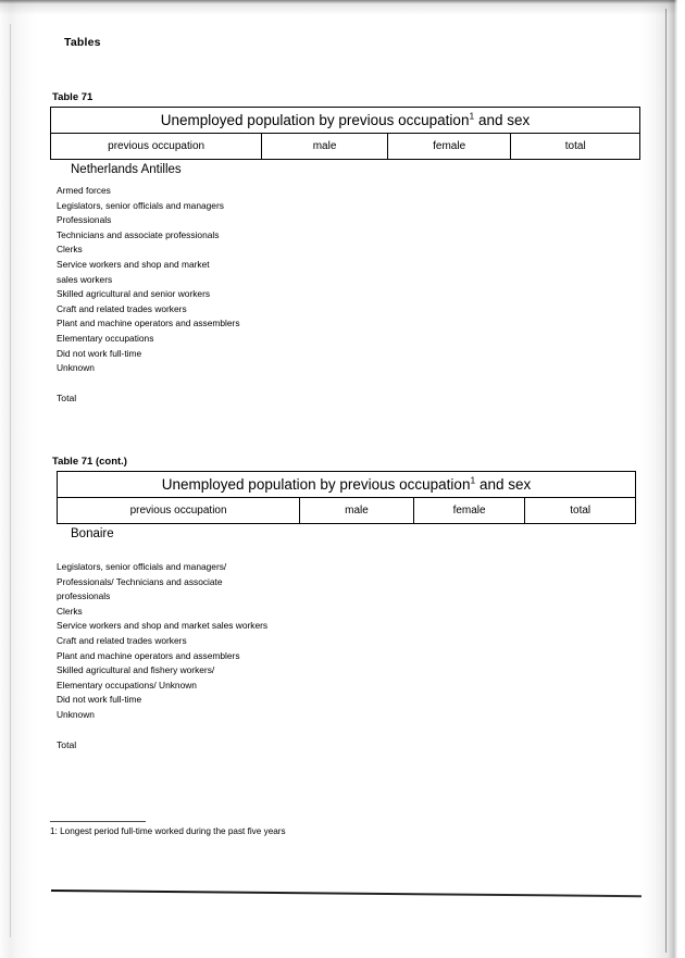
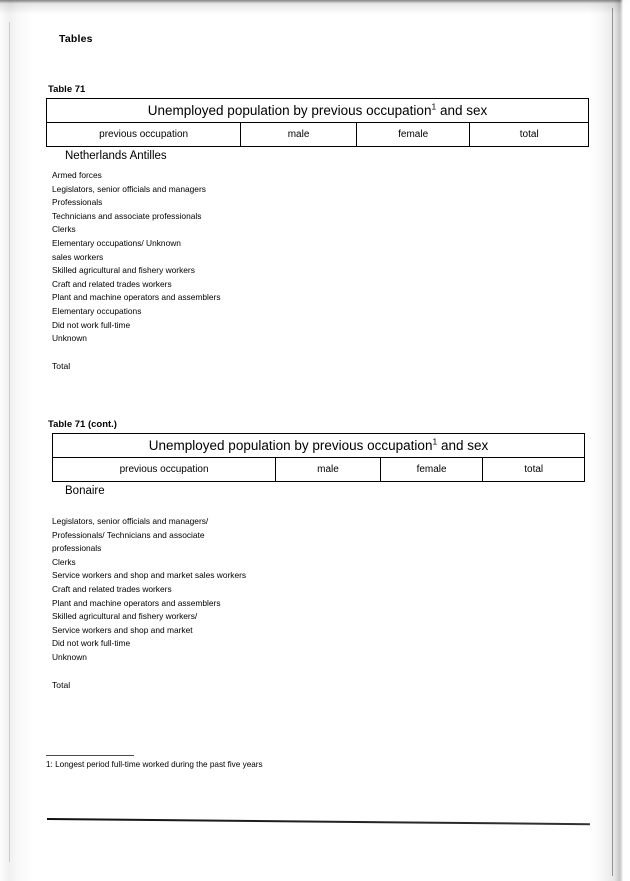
  Tables
  Table 71
  Unemployed population by previous occupation1 and sex
  previous occupation
  male
  female
  total
  Netherlands Antilles
  Armed forces
  Legislators, senior officials and managers
  Professionals
  Technicians and associate professionals
  Clerks
- Service workers and shop and market
+ Elementary occupations/ Unknown
  sales workers
- Skilled agricultural and senior workers
+ Skilled agricultural and fishery workers
  Craft and related trades workers
  Plant and machine operators and assemblers
  Elementary occupations
  Did not work full-time
  Unknown
  Total
  Table 71 (cont.)
  Unemployed population by previous occupation1 and sex
  previous occupation
  male
  female
  total
  Bonaire
  Legislators, senior officials and managers/
  Professionals/ Technicians and associate
  professionals
  Clerks
  Service workers and shop and market sales workers
  Craft and related trades workers
  Plant and machine operators and assemblers
  Skilled agricultural and fishery workers/
- Elementary occupations/ Unknown
+ Service workers and shop and market
  Did not work full-time
  Unknown
  Total
  1: Longest period full-time worked during the past five years
